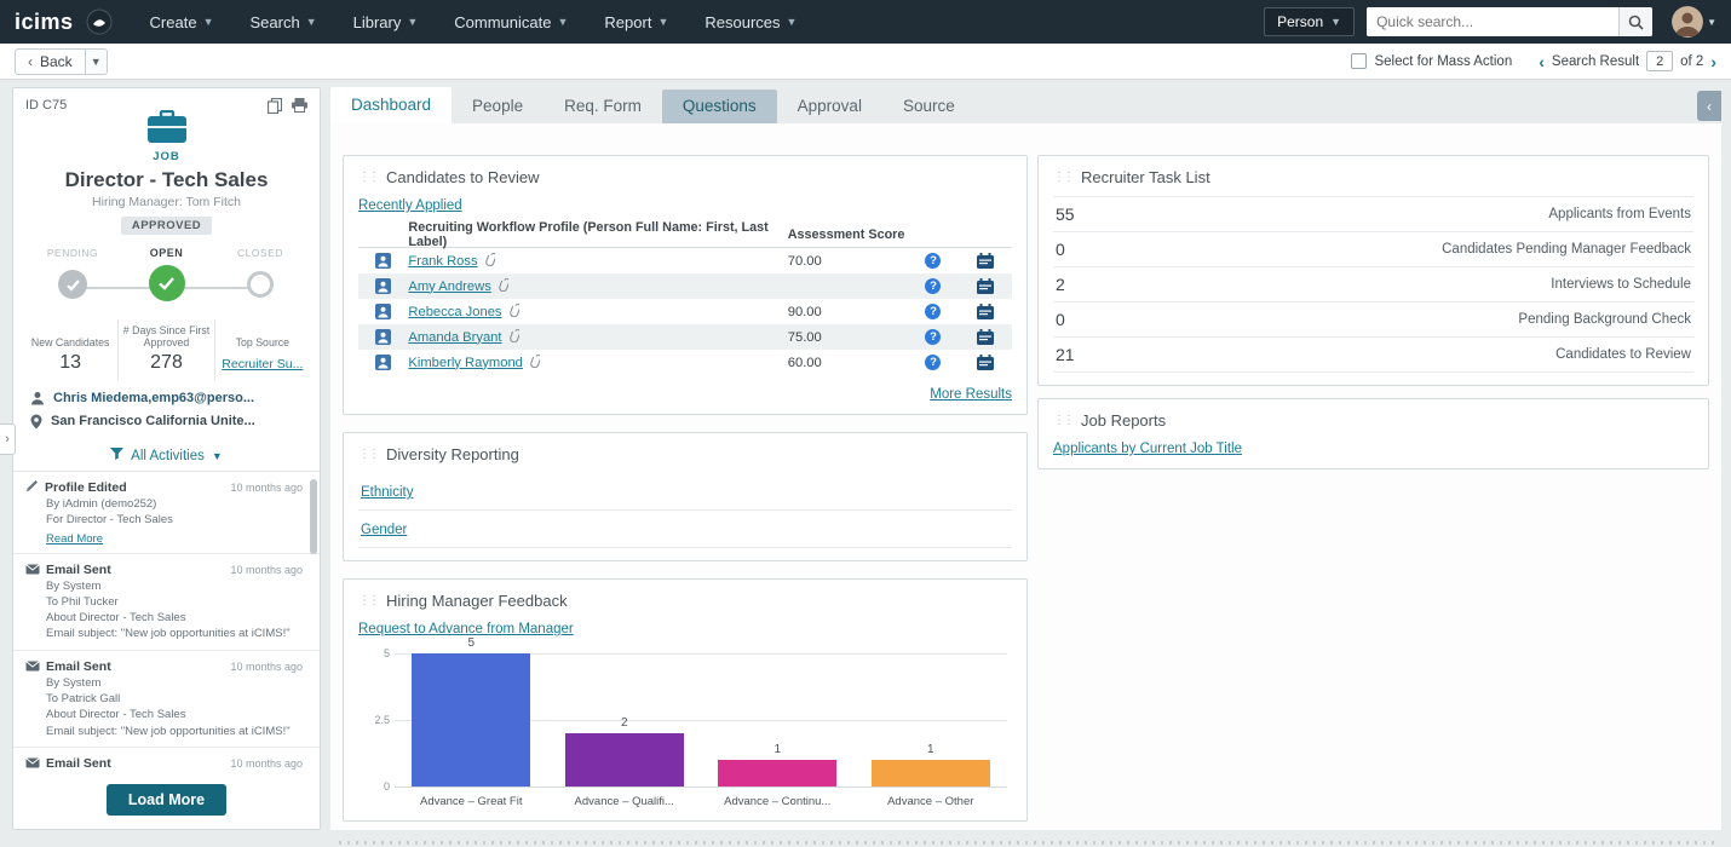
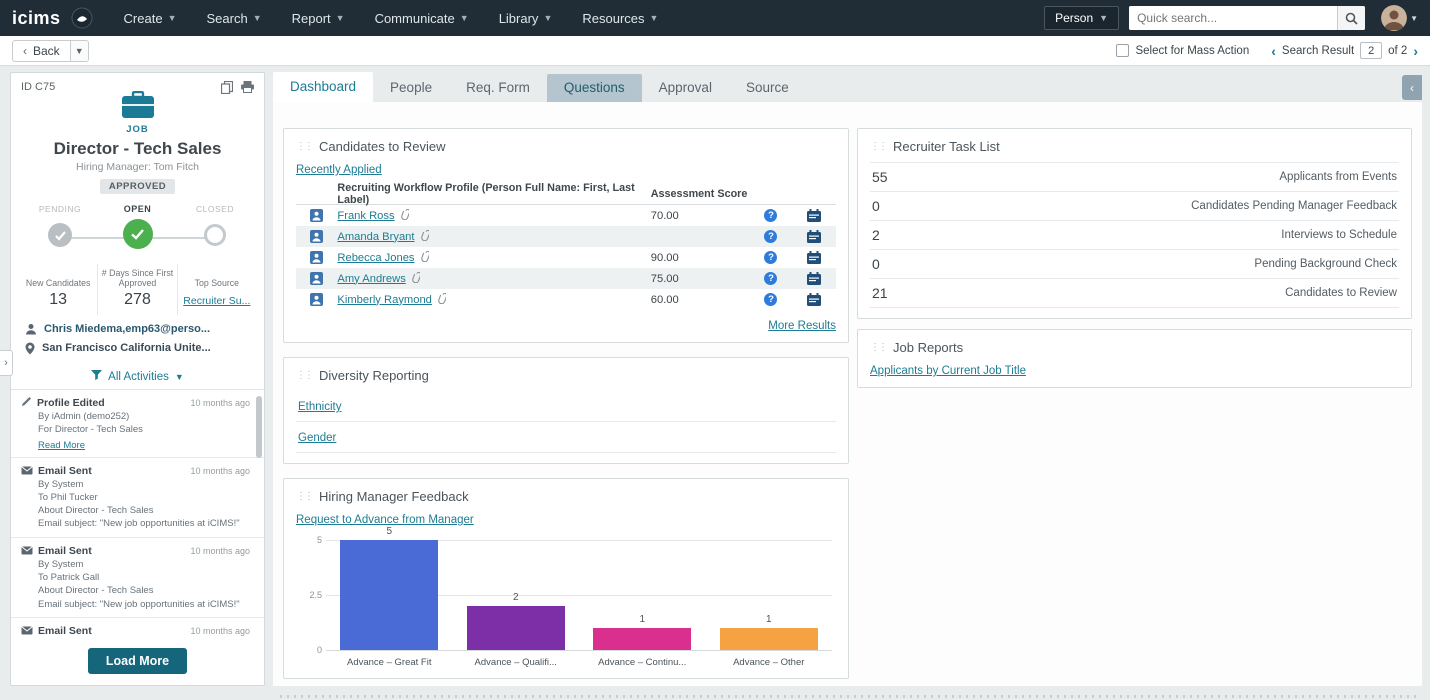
  icims
  Create
  ▼
  Search
  ▼
- Library
+ Report
  ▼
  Communicate
  ▼
- Report
+ Library
  ▼
  Resources
  ▼
  Person
  ▼
  Quick search...
  ▼
  ‹
  Back
  ▼
  Select for Mass Action
  ‹
  Search Result
  2
  of 2
  ›
  ID C75
  JOB
  Director - Tech Sales
  Hiring Manager: Tom Fitch
  APPROVED
  PENDING
  OPEN
  CLOSED
  New Candidates
  13
  # Days Since First Approved
  278
  Top Source
  Recruiter Su...
  Chris Miedema,emp63@perso...
  San Francisco California Unite...
  All Activities
  ▼
  Profile Edited
  10 months ago
  By iAdmin (demo252)
  For Director - Tech Sales
  Read More
  Email Sent
  10 months ago
  By System
  To Phil Tucker
  About Director - Tech Sales
  Email subject: "New job opportunities at iCIMS!"
  Email Sent
  10 months ago
  By System
  To Patrick Gall
  About Director - Tech Sales
  Email subject: "New job opportunities at iCIMS!"
  Email Sent
  10 months ago
  Load More
  Dashboard
  People
  Req. Form
  Questions
  Approval
  Source
  ‹
  ⋮⋮
  Candidates to Review
  Recently Applied
  Recruiting Workflow Profile (Person Full Name: First, Last Label)
  Assessment Score
  Frank Ross
  70.00
  ?
- Amy Andrews
+ Amanda Bryant
  ?
  Rebecca Jones
  90.00
  ?
- Amanda Bryant
+ Amy Andrews
  75.00
  ?
  Kimberly Raymond
  60.00
  ?
  More Results
  ⋮⋮
  Diversity Reporting
  Ethnicity
  Gender
  ⋮⋮
  Hiring Manager Feedback
  Request to Advance from Manager
  5
  2.5
  0
  5
  2
  1
  1
  Advance – Great Fit
  Advance – Qualifi...
  Advance – Continu...
  Advance – Other
  ⋮⋮
  Recruiter Task List
  55
  Applicants from Events
  0
  Candidates Pending Manager Feedback
  2
  Interviews to Schedule
  0
  Pending Background Check
  21
  Candidates to Review
  ⋮⋮
  Job Reports
  Applicants by Current Job Title
  ›
